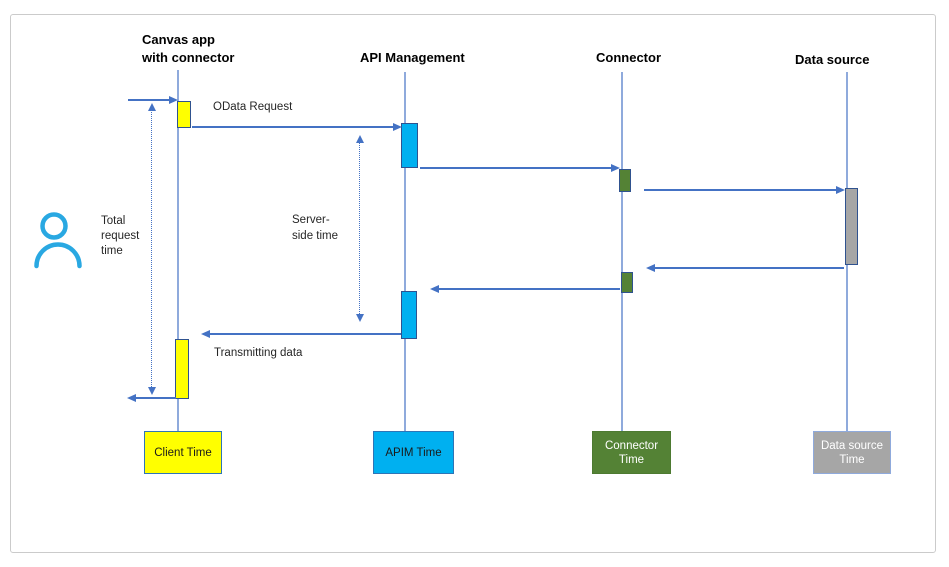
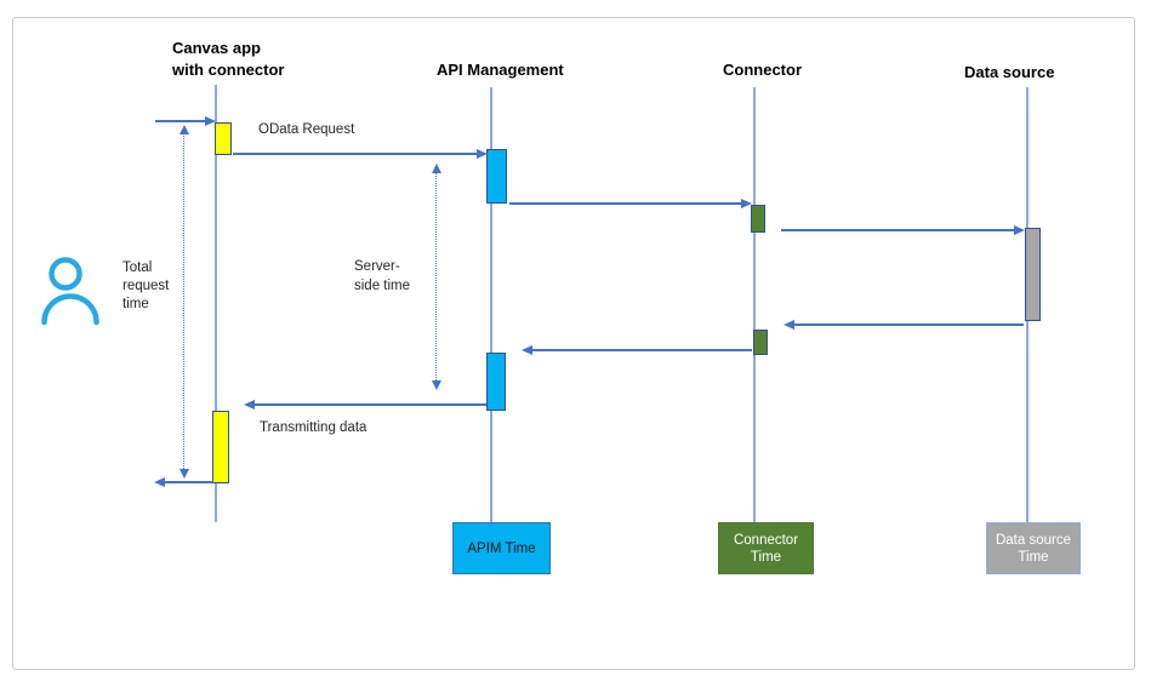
  Canvas app
  with connector
  API Management
  Connector
  Data source
  OData Request
  Transmitting data
  Total
  request
  time
  Server-
  side time
- Client Time
  APIM Time
  Connector
  Time
  Data source
  Time
